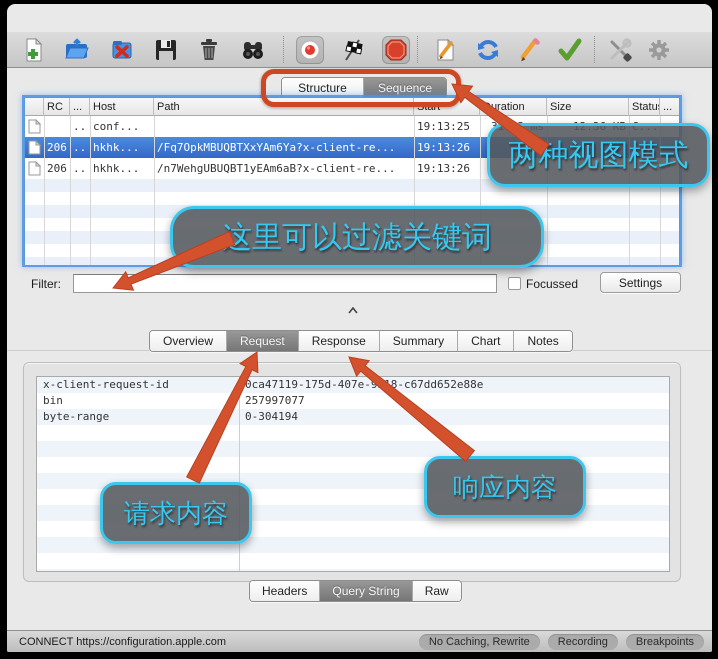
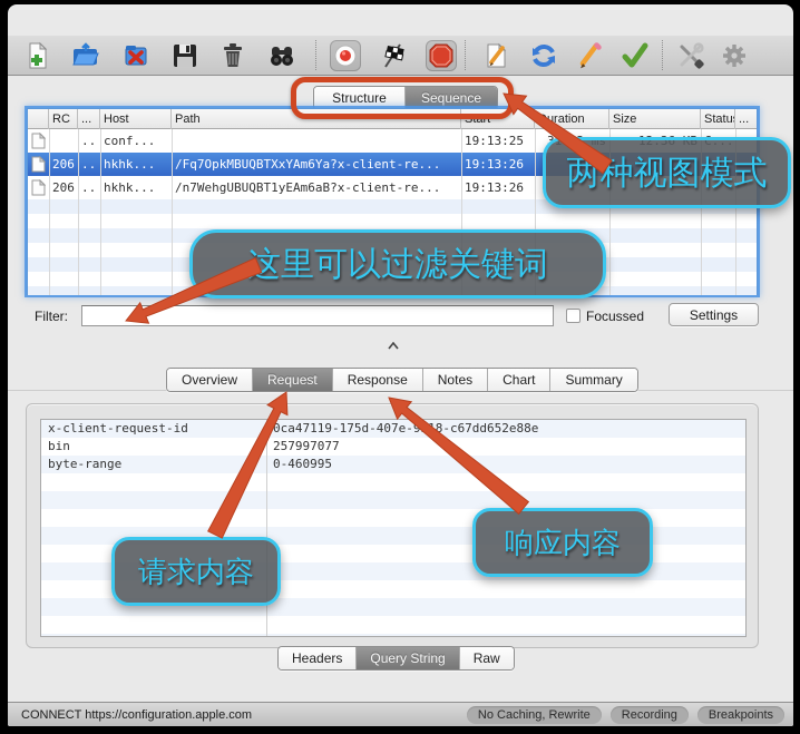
  CONNECT https://configuration.apple.com
  No Caching, Rewrite
  Recording
  Breakpoints
  Structure
  Sequence
  RC
  ...
  Host
  Path
  Start
  uration
  Size
  Statu
  ...
  ..
  conf...
  19:13:25
  12.36 KB
  C...
  206
  ..
  hkhk...
  /Fq7OpkMBUQBTXxYAm6Ya?x-client-re...
  19:13:26
  206
  ..
  hkhk...
  /n7WehgUBUQBT1yEAm6aB?x-client-re...
  19:13:26
  Filter:
  Focussed
  Settings
  Overview
  Request
  Response
- Summary
+ Notes
  Chart
- Notes
+ Summary
  x-client-request-id
  0ca47119-175d-407e-98-c67dd652e88e
  bin
  257997077
  byte-range
- 0-304194
+ 0-460995
  Headers
  Query String
  Raw
  两种视图模式
  这里可以过滤关键词
  请求内容
  响应内容
